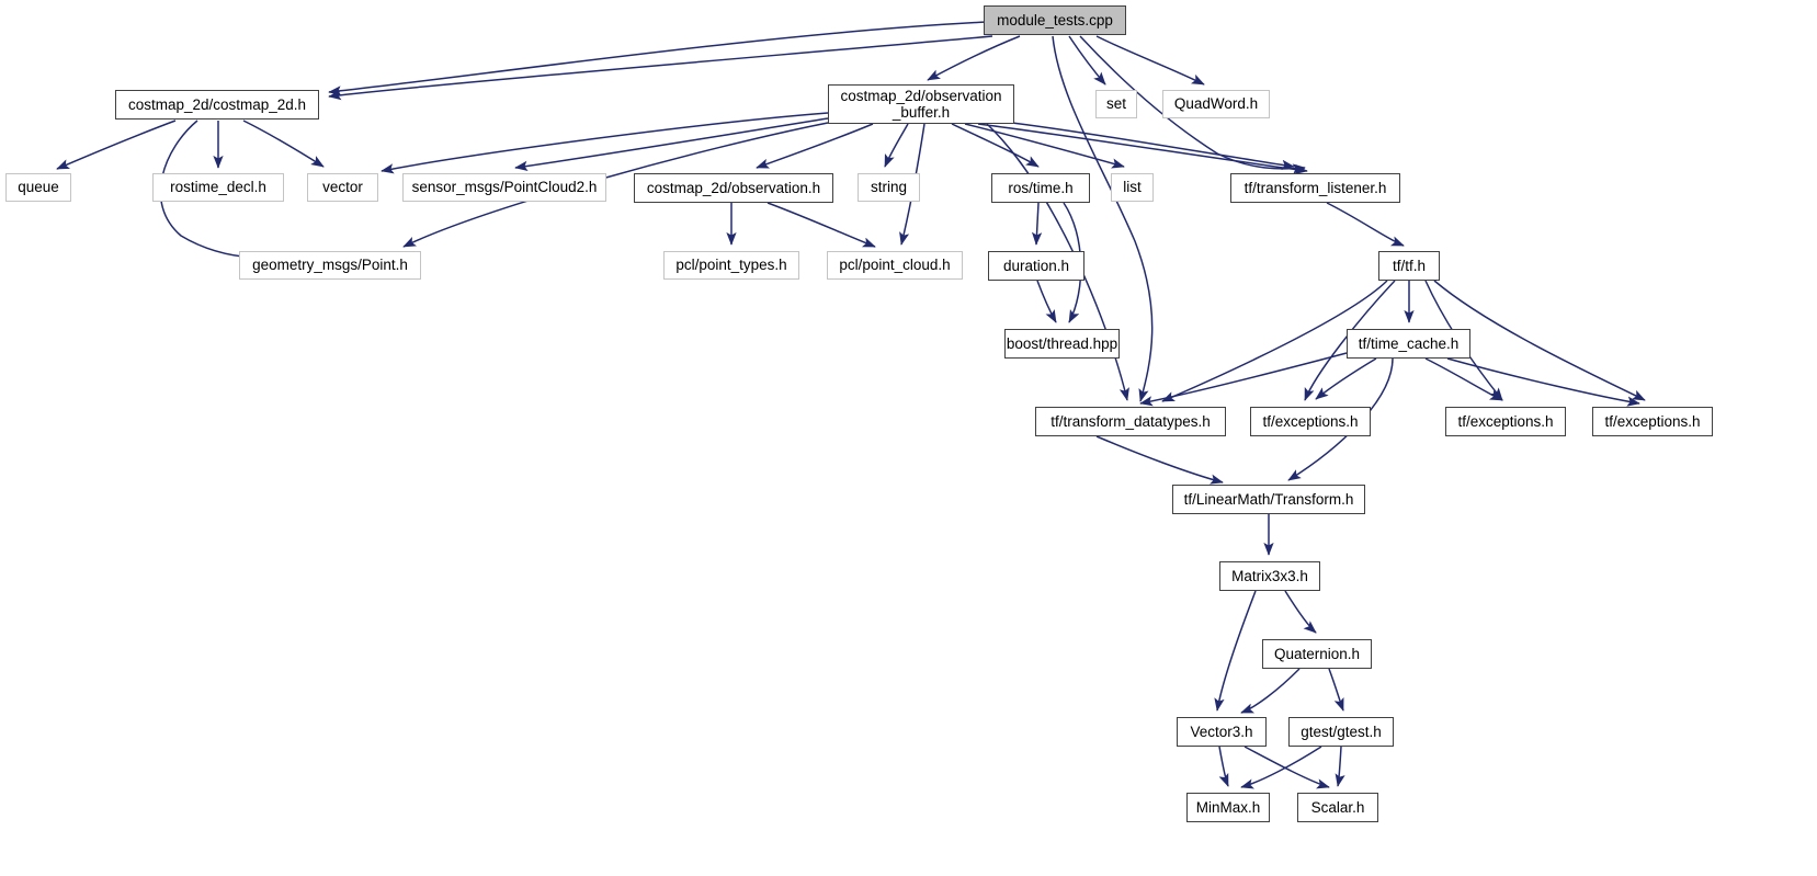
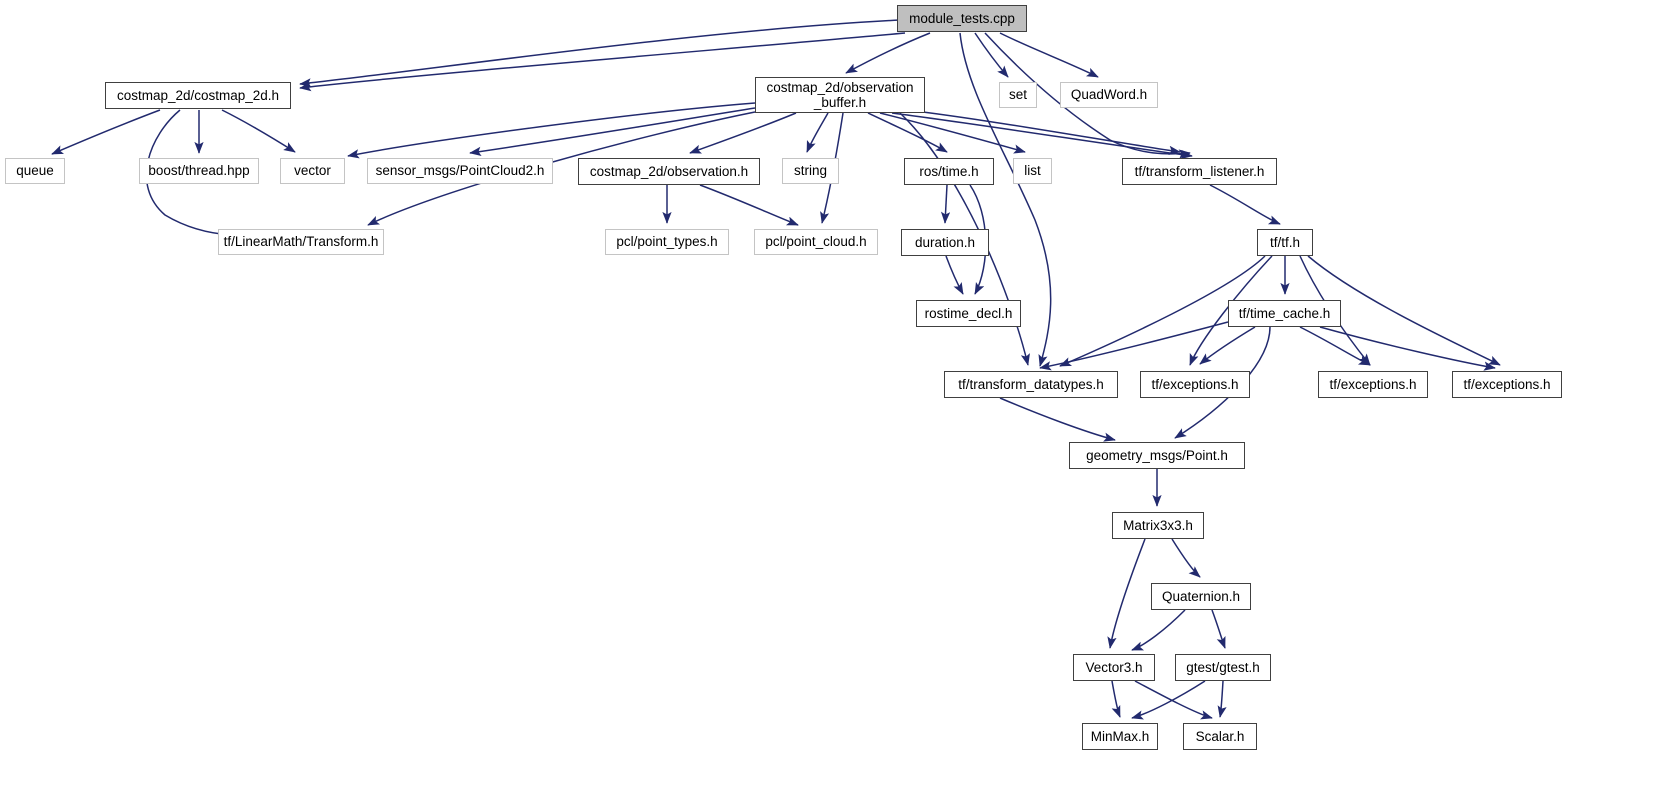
  module_tests.cpp
  costmap_2d/costmap_2d.h
  costmap_2d/observation
  _buffer.h
  set
  QuadWord.h
  queue
- rostime_decl.h
+ boost/thread.hpp
  vector
  sensor_msgs/PointCloud2.h
  costmap_2d/observation.h
  string
  ros/time.h
  list
  tf/transform_listener.h
- geometry_msgs/Point.h
+ tf/LinearMath/Transform.h
  pcl/point_types.h
  pcl/point_cloud.h
  duration.h
  tf/tf.h
- boost/thread.hpp
+ rostime_decl.h
  tf/time_cache.h
  tf/transform_datatypes.h
  tf/exceptions.h
  tf/exceptions.h
  tf/exceptions.h
- tf/LinearMath/Transform.h
+ geometry_msgs/Point.h
  Matrix3x3.h
  Quaternion.h
  Vector3.h
  gtest/gtest.h
  MinMax.h
  Scalar.h
